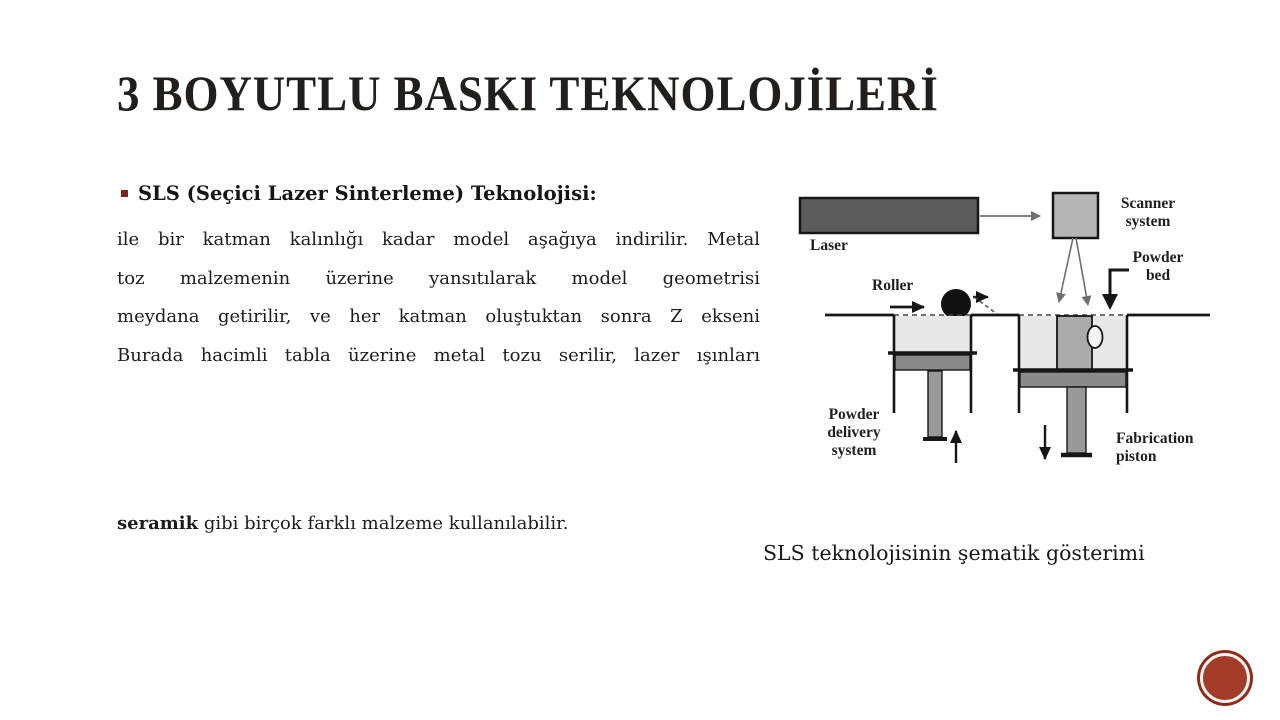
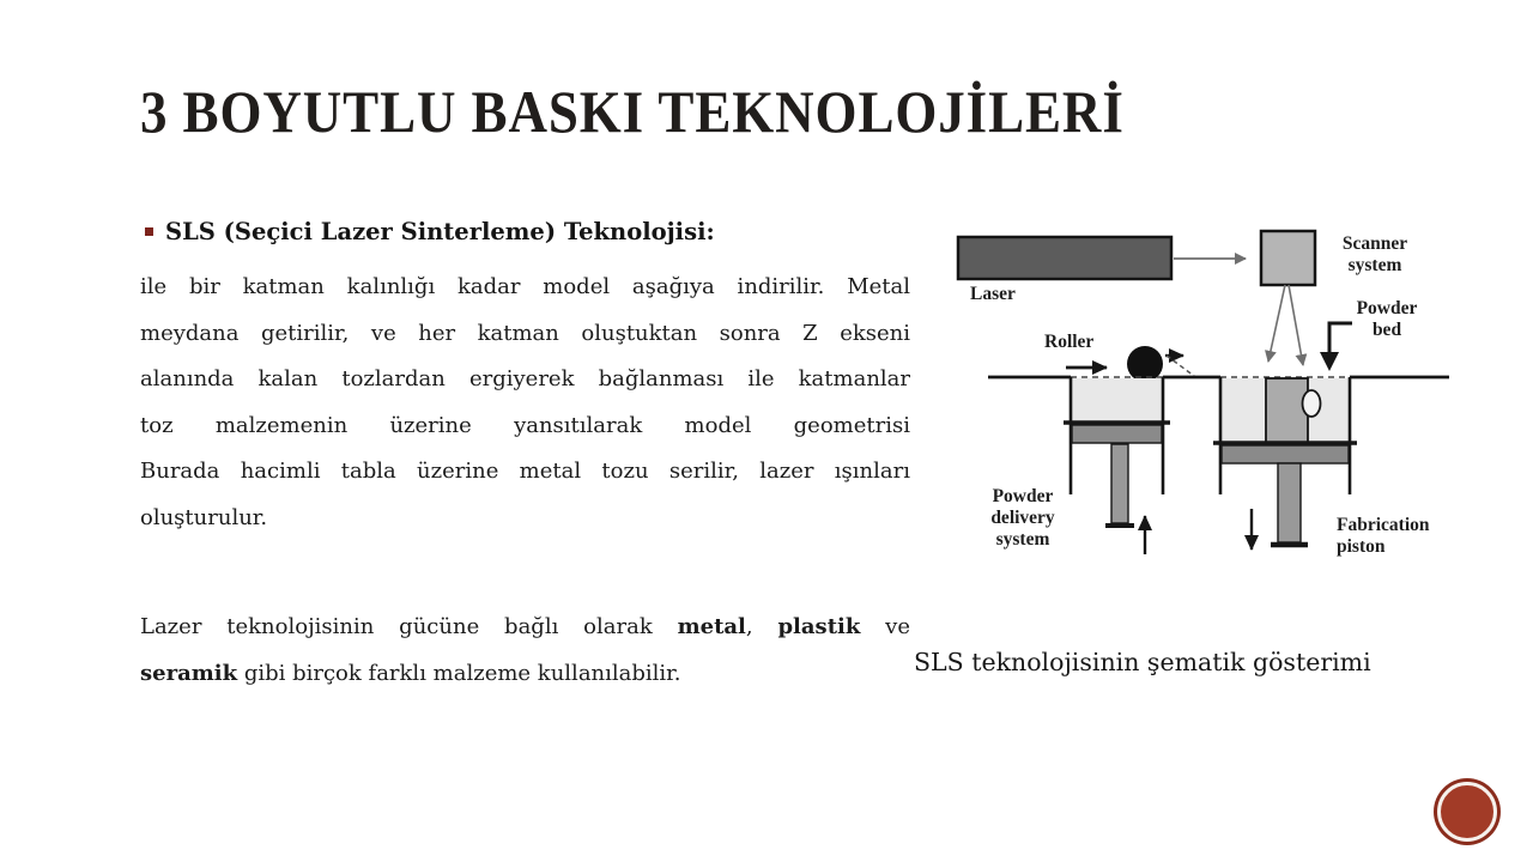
  3 BOYUTLU BASKI TEKNOLOJİLERİ
  SLS (Seçici Lazer Sinterleme) Teknolojisi:
  ile bir katman kalınlığı kadar model aşağıya indirilir. Metal
- toz malzemenin üzerine yansıtılarak model geometrisi
+ meydana getirilir, ve her katman oluştuktan sonra Z ekseni
+ alanında kalan tozlardan ergiyerek bağlanması ile katmanlar
- meydana getirilir, ve her katman oluştuktan sonra Z ekseni
+ toz malzemenin üzerine yansıtılarak model geometrisi
  Burada hacimli tabla üzerine metal tozu serilir, lazer ışınları
+ oluşturulur.
+ Lazer teknolojisinin gücüne bağlı olarak metal, plastik ve
  seramik gibi birçok farklı malzeme kullanılabilir.
  Laser
  Scanner
  system
  Powder
  bed
  Roller
  Powder
  delivery
  system
  Fabrication
  piston
  SLS teknolojisinin şematik gösterimi
